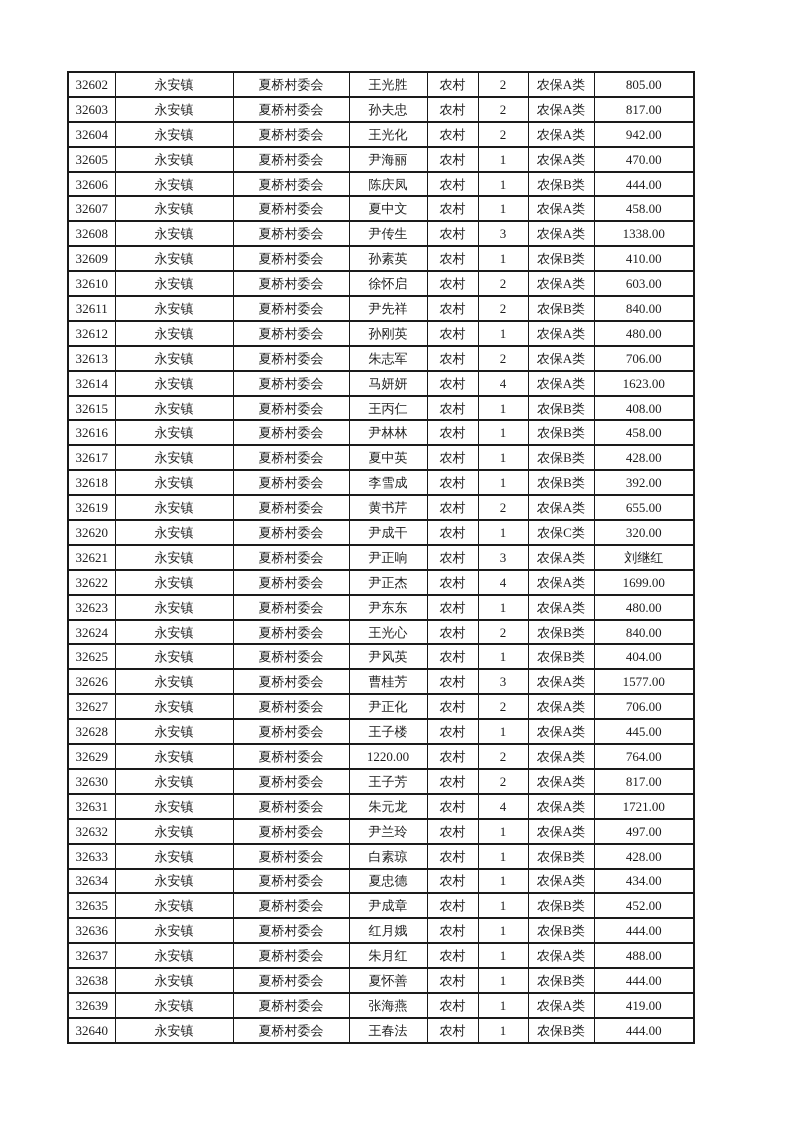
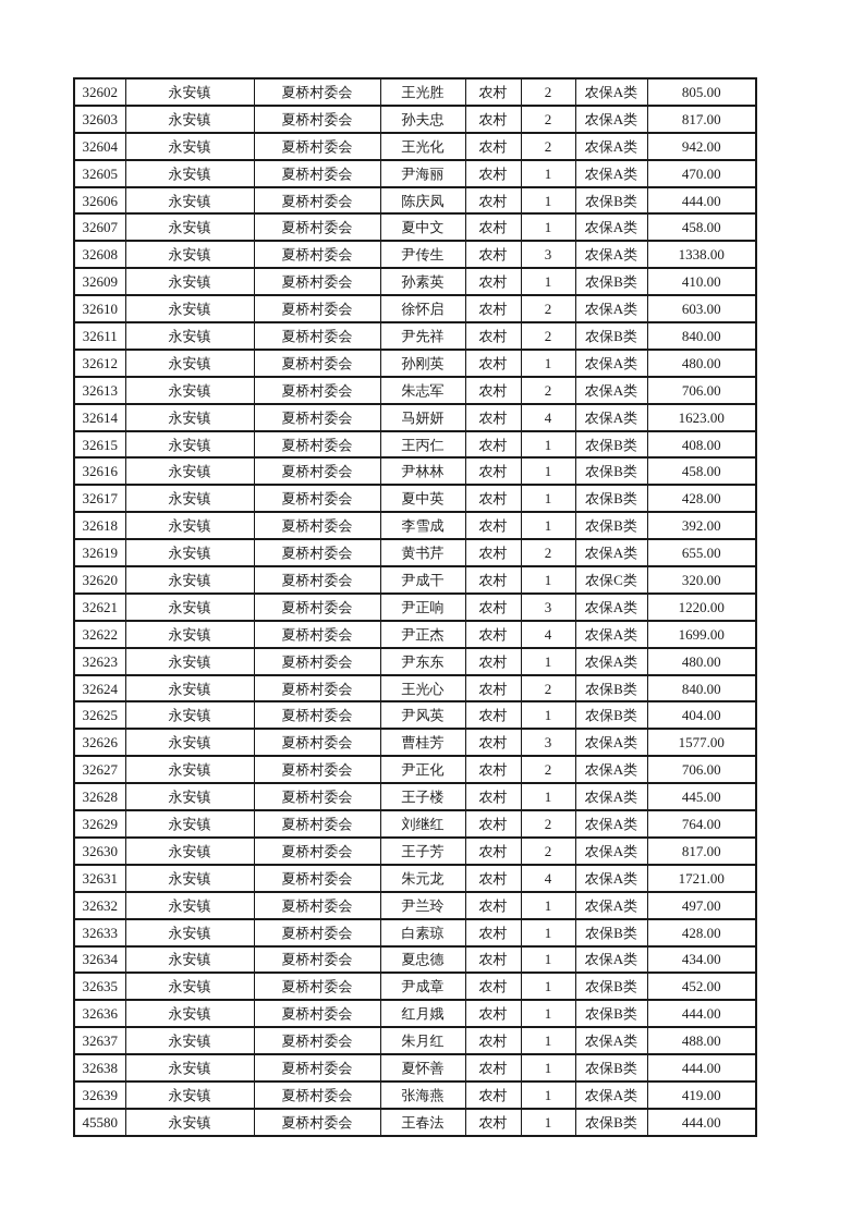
  32602	永安镇	夏桥村委会	王光胜	农村	2	农保A类	805.00
  32603	永安镇	夏桥村委会	孙夫忠	农村	2	农保A类	817.00
  32604	永安镇	夏桥村委会	王光化	农村	2	农保A类	942.00
  32605	永安镇	夏桥村委会	尹海丽	农村	1	农保A类	470.00
  32606	永安镇	夏桥村委会	陈庆凤	农村	1	农保B类	444.00
  32607	永安镇	夏桥村委会	夏中文	农村	1	农保A类	458.00
  32608	永安镇	夏桥村委会	尹传生	农村	3	农保A类	1338.00
  32609	永安镇	夏桥村委会	孙素英	农村	1	农保B类	410.00
  32610	永安镇	夏桥村委会	徐怀启	农村	2	农保A类	603.00
  32611	永安镇	夏桥村委会	尹先祥	农村	2	农保B类	840.00
  32612	永安镇	夏桥村委会	孙刚英	农村	1	农保A类	480.00
  32613	永安镇	夏桥村委会	朱志军	农村	2	农保A类	706.00
  32614	永安镇	夏桥村委会	马妍妍	农村	4	农保A类	1623.00
  32615	永安镇	夏桥村委会	王丙仁	农村	1	农保B类	408.00
  32616	永安镇	夏桥村委会	尹林林	农村	1	农保B类	458.00
  32617	永安镇	夏桥村委会	夏中英	农村	1	农保B类	428.00
  32618	永安镇	夏桥村委会	李雪成	农村	1	农保B类	392.00
  32619	永安镇	夏桥村委会	黄书芹	农村	2	农保A类	655.00
  32620	永安镇	夏桥村委会	尹成干	农村	1	农保C类	320.00
- 32621	永安镇	夏桥村委会	尹正响	农村	3	农保A类	刘继红
+ 32621	永安镇	夏桥村委会	尹正响	农村	3	农保A类	1220.00
  32622	永安镇	夏桥村委会	尹正杰	农村	4	农保A类	1699.00
  32623	永安镇	夏桥村委会	尹东东	农村	1	农保A类	480.00
  32624	永安镇	夏桥村委会	王光心	农村	2	农保B类	840.00
  32625	永安镇	夏桥村委会	尹风英	农村	1	农保B类	404.00
  32626	永安镇	夏桥村委会	曹桂芳	农村	3	农保A类	1577.00
  32627	永安镇	夏桥村委会	尹正化	农村	2	农保A类	706.00
  32628	永安镇	夏桥村委会	王子楼	农村	1	农保A类	445.00
- 32629	永安镇	夏桥村委会	1220.00	农村	2	农保A类	764.00
+ 32629	永安镇	夏桥村委会	刘继红	农村	2	农保A类	764.00
  32630	永安镇	夏桥村委会	王子芳	农村	2	农保A类	817.00
  32631	永安镇	夏桥村委会	朱元龙	农村	4	农保A类	1721.00
  32632	永安镇	夏桥村委会	尹兰玲	农村	1	农保A类	497.00
  32633	永安镇	夏桥村委会	白素琼	农村	1	农保B类	428.00
  32634	永安镇	夏桥村委会	夏忠德	农村	1	农保A类	434.00
  32635	永安镇	夏桥村委会	尹成章	农村	1	农保B类	452.00
  32636	永安镇	夏桥村委会	红月娥	农村	1	农保B类	444.00
  32637	永安镇	夏桥村委会	朱月红	农村	1	农保A类	488.00
  32638	永安镇	夏桥村委会	夏怀善	农村	1	农保B类	444.00
  32639	永安镇	夏桥村委会	张海燕	农村	1	农保A类	419.00
- 32640	永安镇	夏桥村委会	王春法	农村	1	农保B类	444.00
+ 45580	永安镇	夏桥村委会	王春法	农村	1	农保B类	444.00
